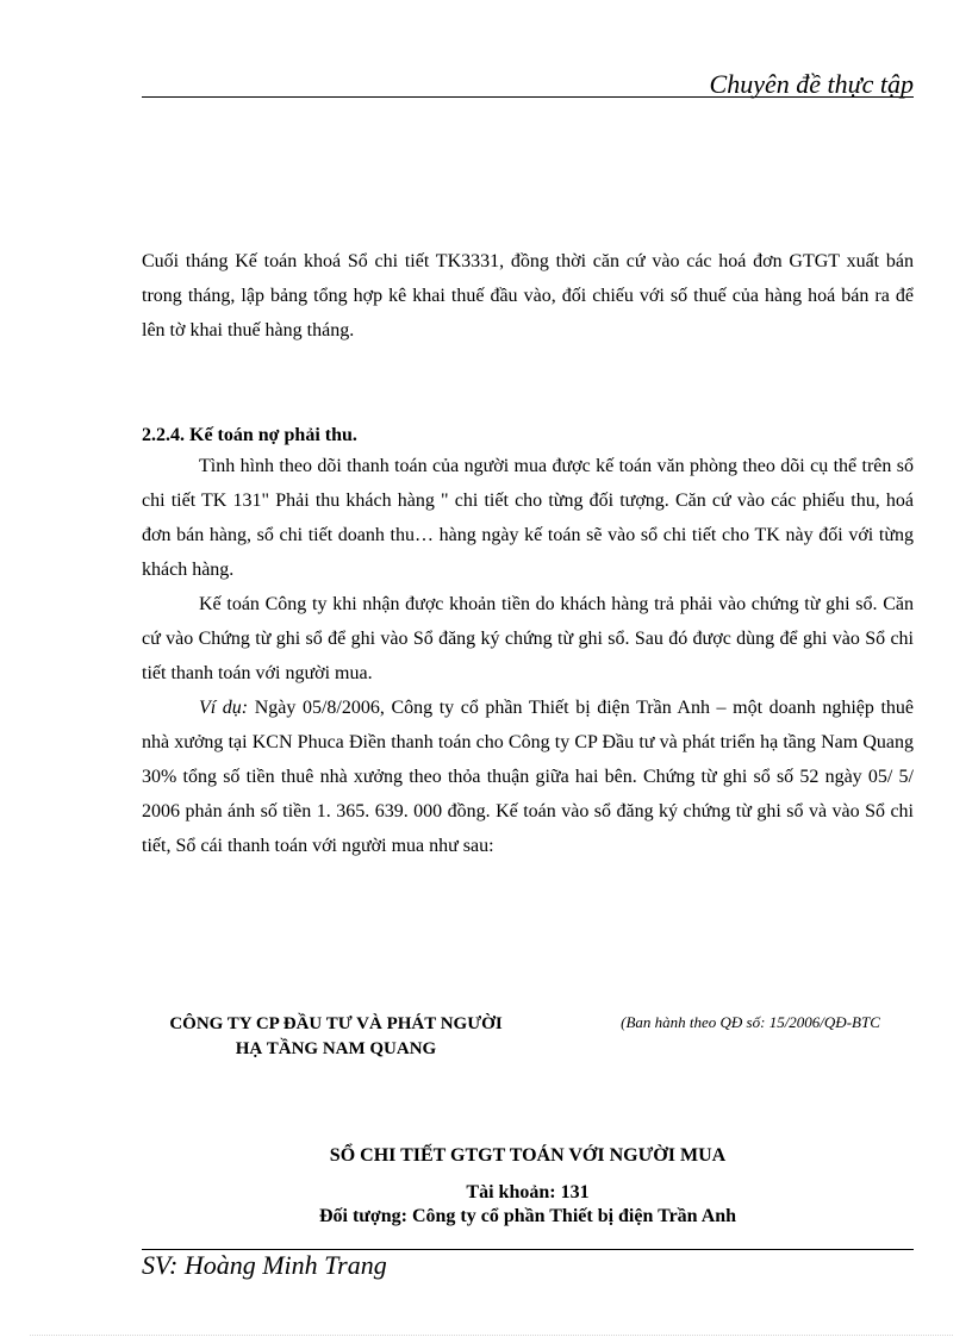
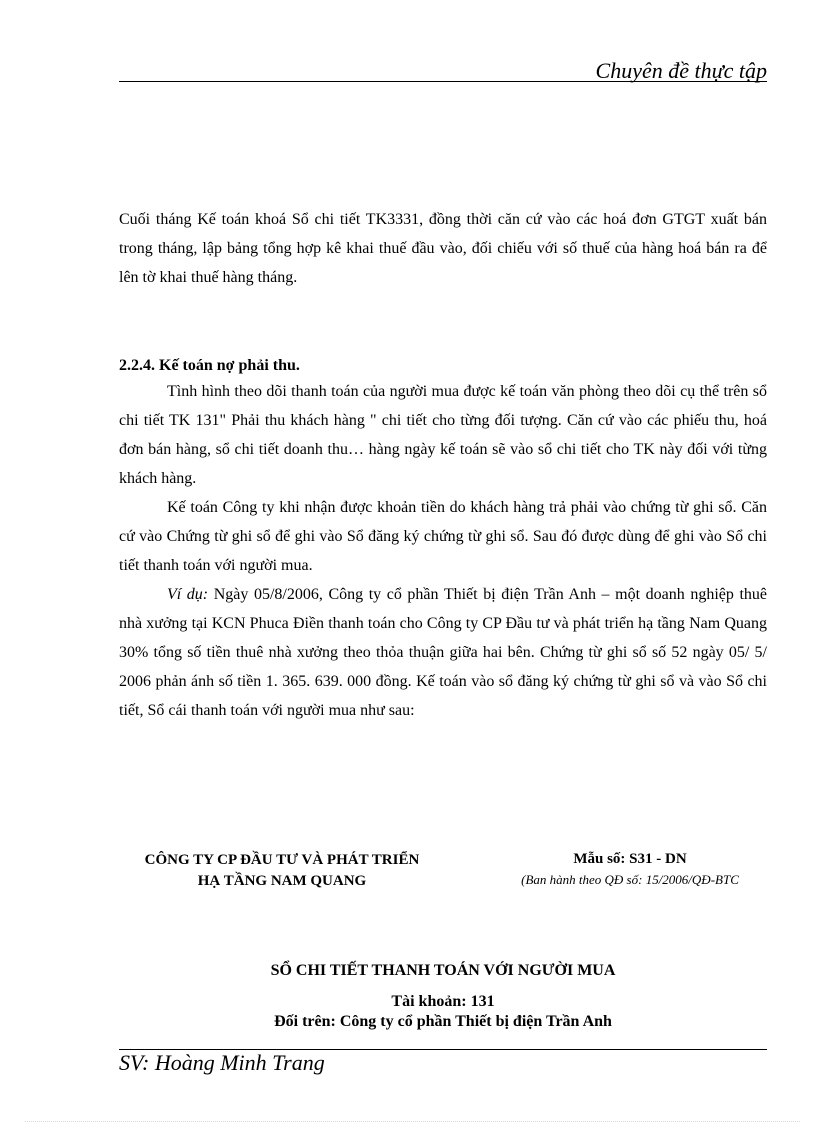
  Chuyên đề thực tập
  Cuối tháng Kế toán khoá Sổ chi tiết TK3331, đồng thời căn cứ vào các hoá đơn GTGT xuất bán trong tháng, lập bảng tổng hợp kê khai thuế đầu vào, đối chiếu với số thuế của hàng hoá bán ra để lên tờ khai thuế hàng tháng.
  2.2.4. Kế toán nợ phải thu.
  Tình hình theo dõi thanh toán của người mua được kế toán văn phòng theo dõi cụ thể trên sổ chi tiết TK 131" Phải thu khách hàng " chi tiết cho từng đối tượng. Căn cứ vào các phiếu thu, hoá đơn bán hàng, sổ chi tiết doanh thu… hàng ngày kế toán sẽ vào sổ chi tiết cho TK này đối với từng khách hàng.
  Kế toán Công ty khi nhận được khoản tiền do khách hàng trả phải vào chứng từ ghi sổ. Căn cứ vào Chứng từ ghi sổ để ghi vào Sổ đăng ký chứng từ ghi sổ. Sau đó được dùng để ghi vào Sổ chi tiết thanh toán với người mua.
  Ví dụ: Ngày 05/8/2006, Công ty cổ phần Thiết bị điện Trần Anh – một doanh nghiệp thuê nhà xưởng tại KCN Phuca Điền thanh toán cho Công ty CP Đầu tư và phát triển hạ tầng Nam Quang 30% tổng số tiền thuê nhà xưởng theo thỏa thuận giữa hai bên. Chứng từ ghi sổ số 52 ngày 05/ 5/ 2006 phản ánh số tiền 1. 365. 639. 000 đồng. Kế toán vào sổ đăng ký chứng từ ghi sổ và vào Sổ chi tiết, Sổ cái thanh toán với người mua như sau:
- CÔNG TY CP ĐẦU TƯ VÀ PHÁT NGƯỜI
+ CÔNG TY CP ĐẦU TƯ VÀ PHÁT TRIỂN
  HẠ TẦNG NAM QUANG
+ Mẫu số: S31 - DN
  (Ban hành theo QĐ số: 15/2006/QĐ-BTC
- SỔ CHI TIẾT GTGT TOÁN VỚI NGƯỜI MUA
+ SỔ CHI TIẾT THANH TOÁN VỚI NGƯỜI MUA
  Tài khoản: 131
- Đối tượng: Công ty cổ phần Thiết bị điện Trần Anh
+ Đối trên: Công ty cổ phần Thiết bị điện Trần Anh
  SV: Hoàng Minh Trang
